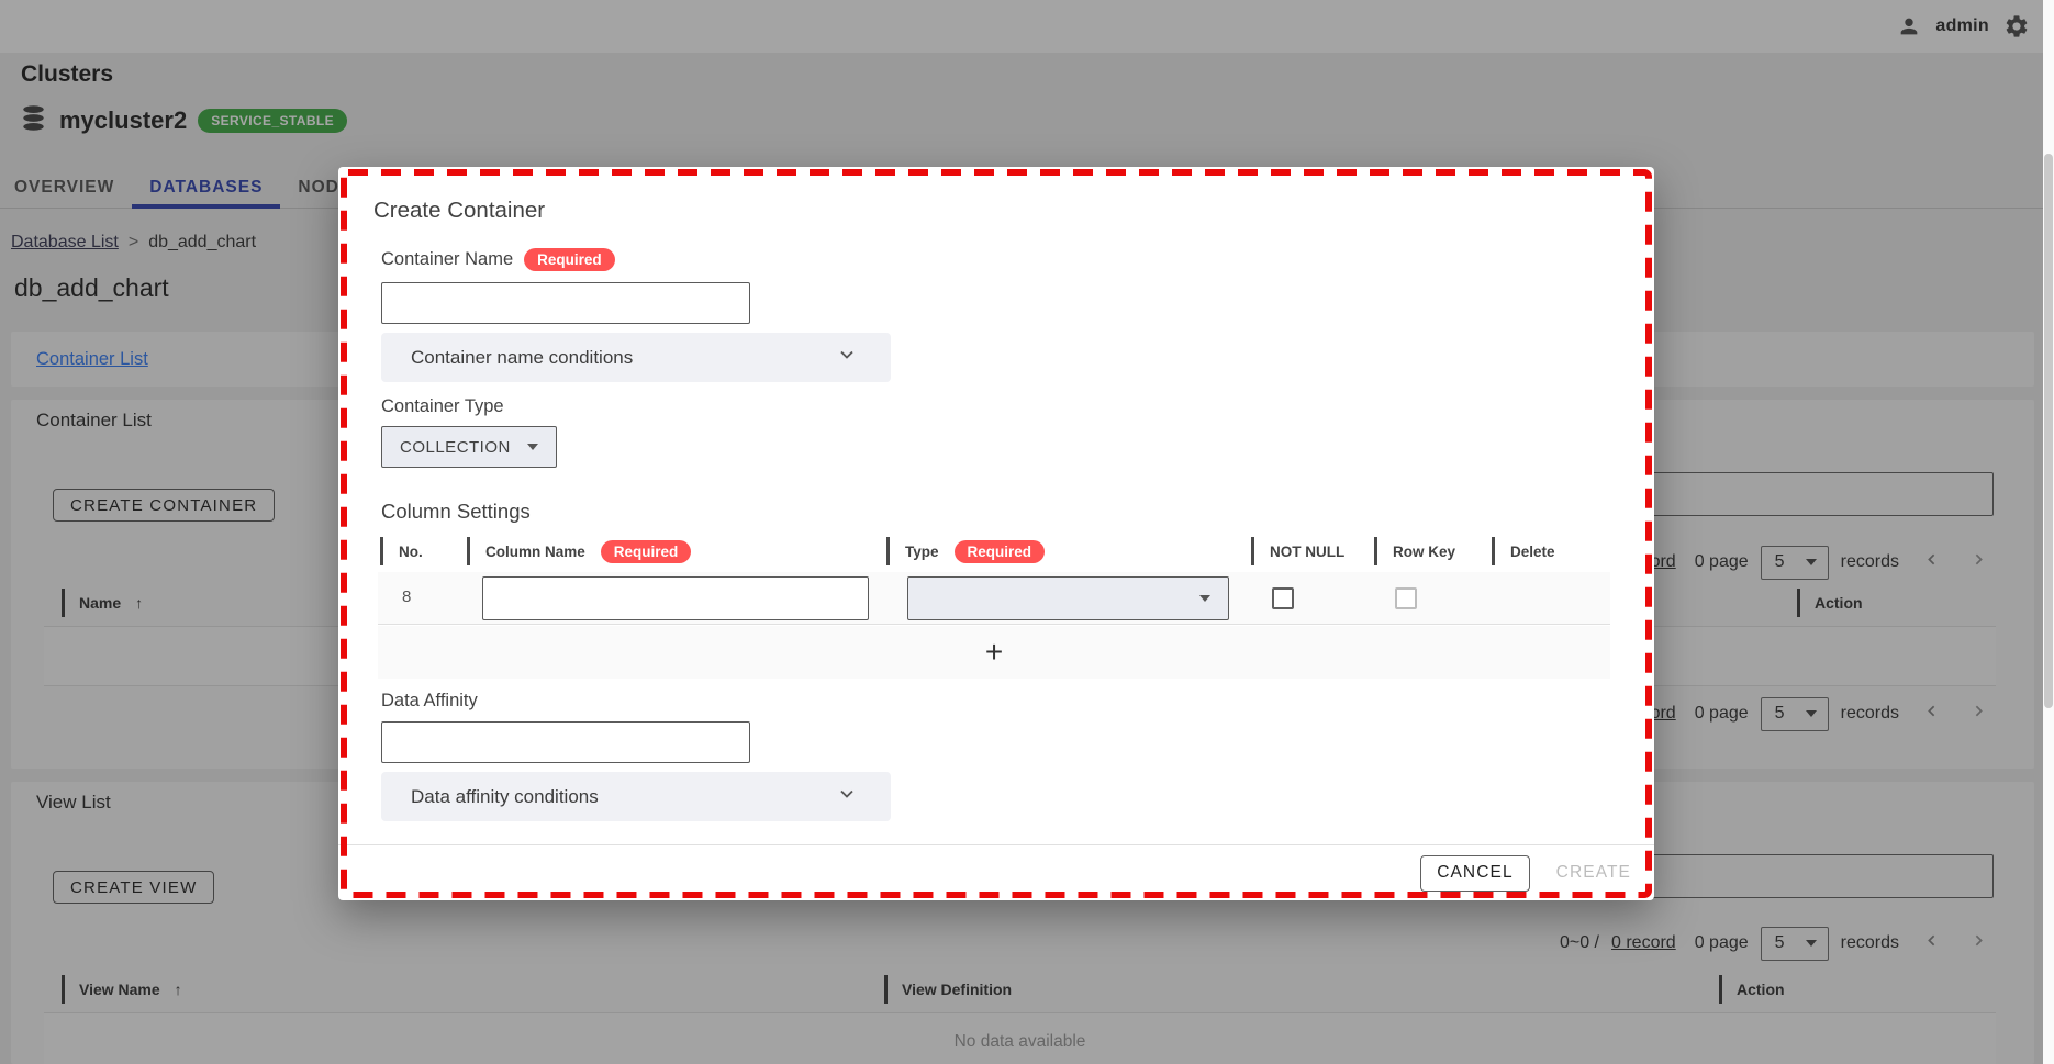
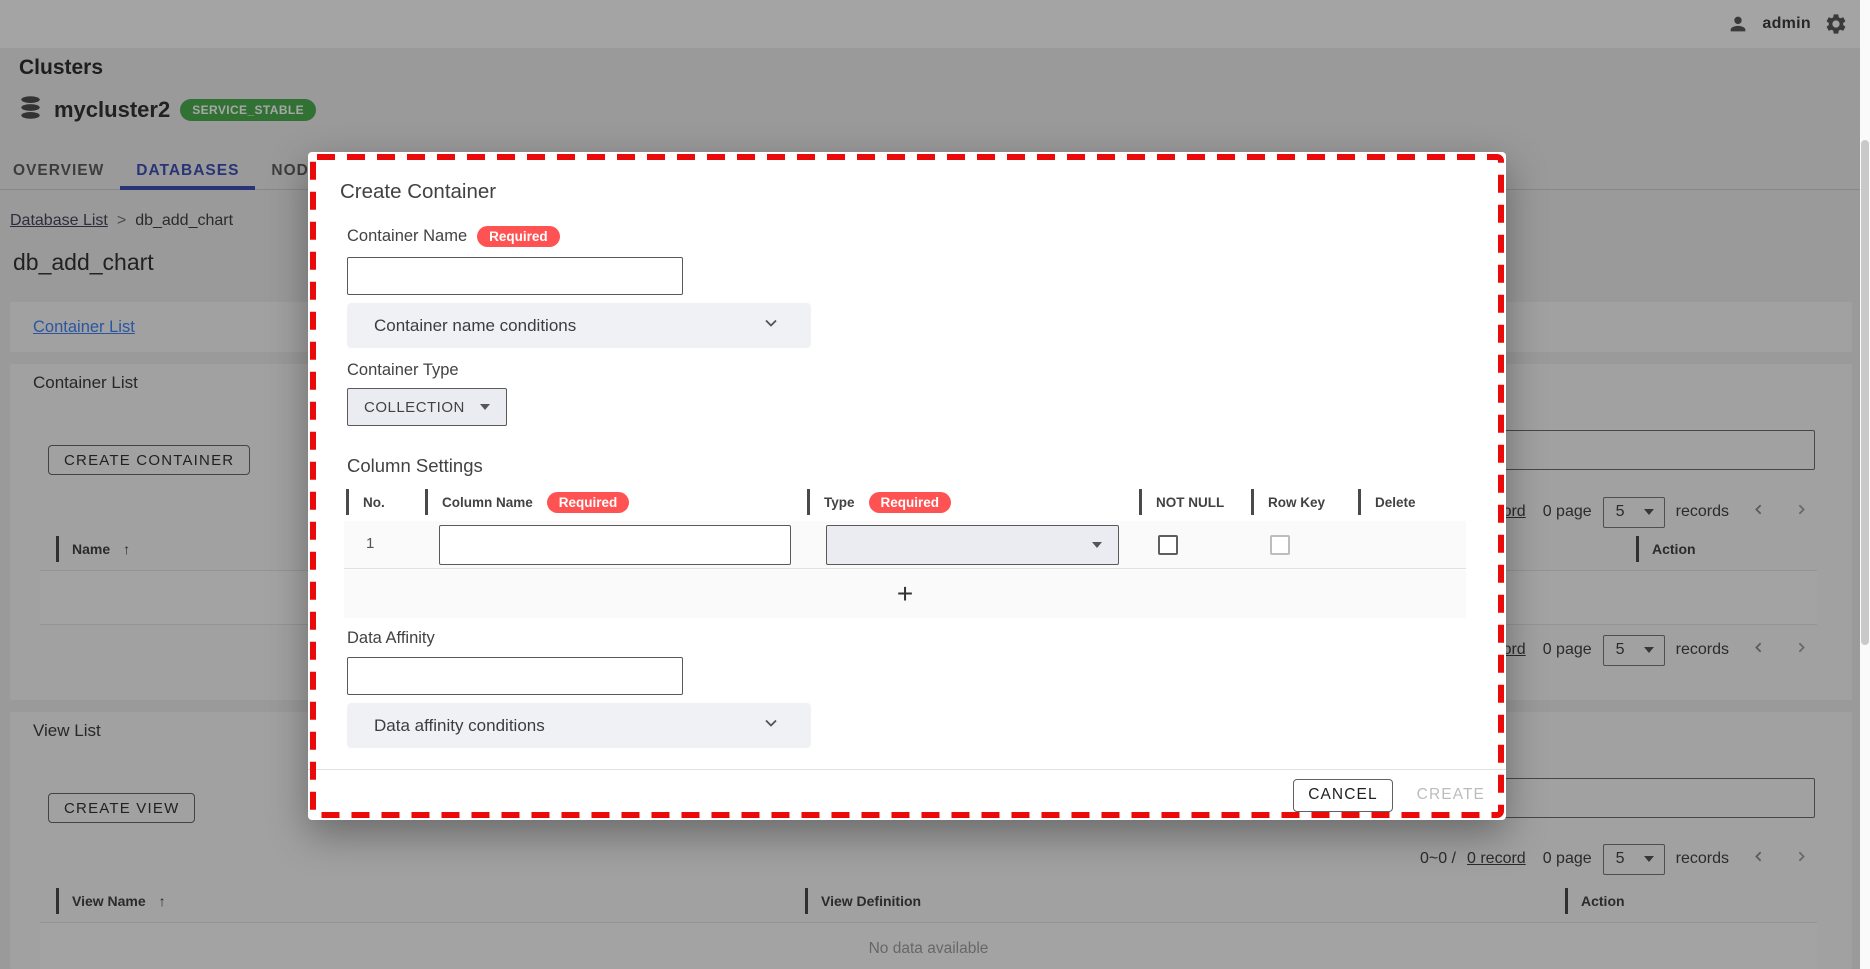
  admin
  Clusters
  mycluster2
  SERVICE_STABLE
  OVERVIEW
  DATABASES
  Database List
  >
  db_add_chart
  db_add_chart
  Container List
  Container List
  CREATE CONTAINER
  0 page
  5
  records
  Name
  ↑
  Action
  0 page
  5
  records
  View List
  CREATE VIEW
  0~0 /
  0 record
  0 page
  5
  records
  View Name
  ↑
  View Definition
  Action
  No data available
  Create Container
  Container Name
  Required
  Container name conditions
  Container Type
  COLLECTION
  Column Settings
  No.
  Column Name
  Required
  Type
  Required
  NOT NULL
  Row Key
  Delete
- 8
+ 1
  +
  Data Affinity
  Data affinity conditions
  CANCEL
  CREATE
